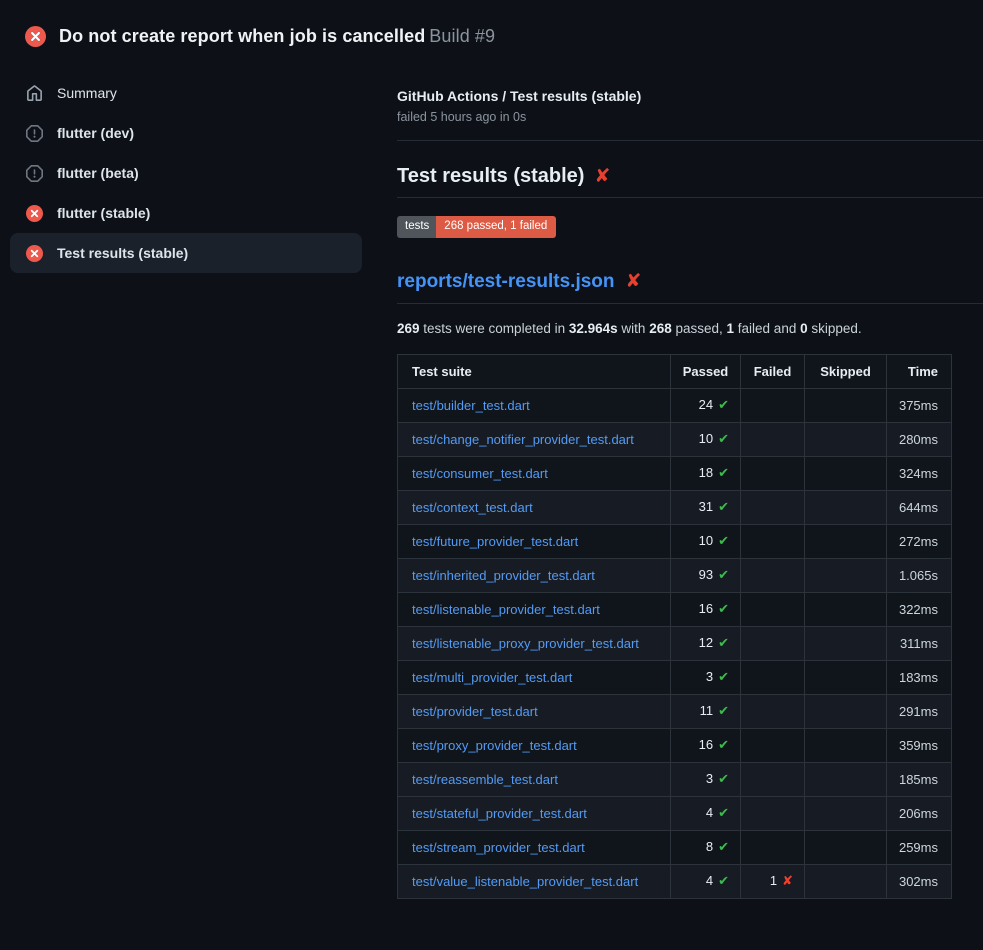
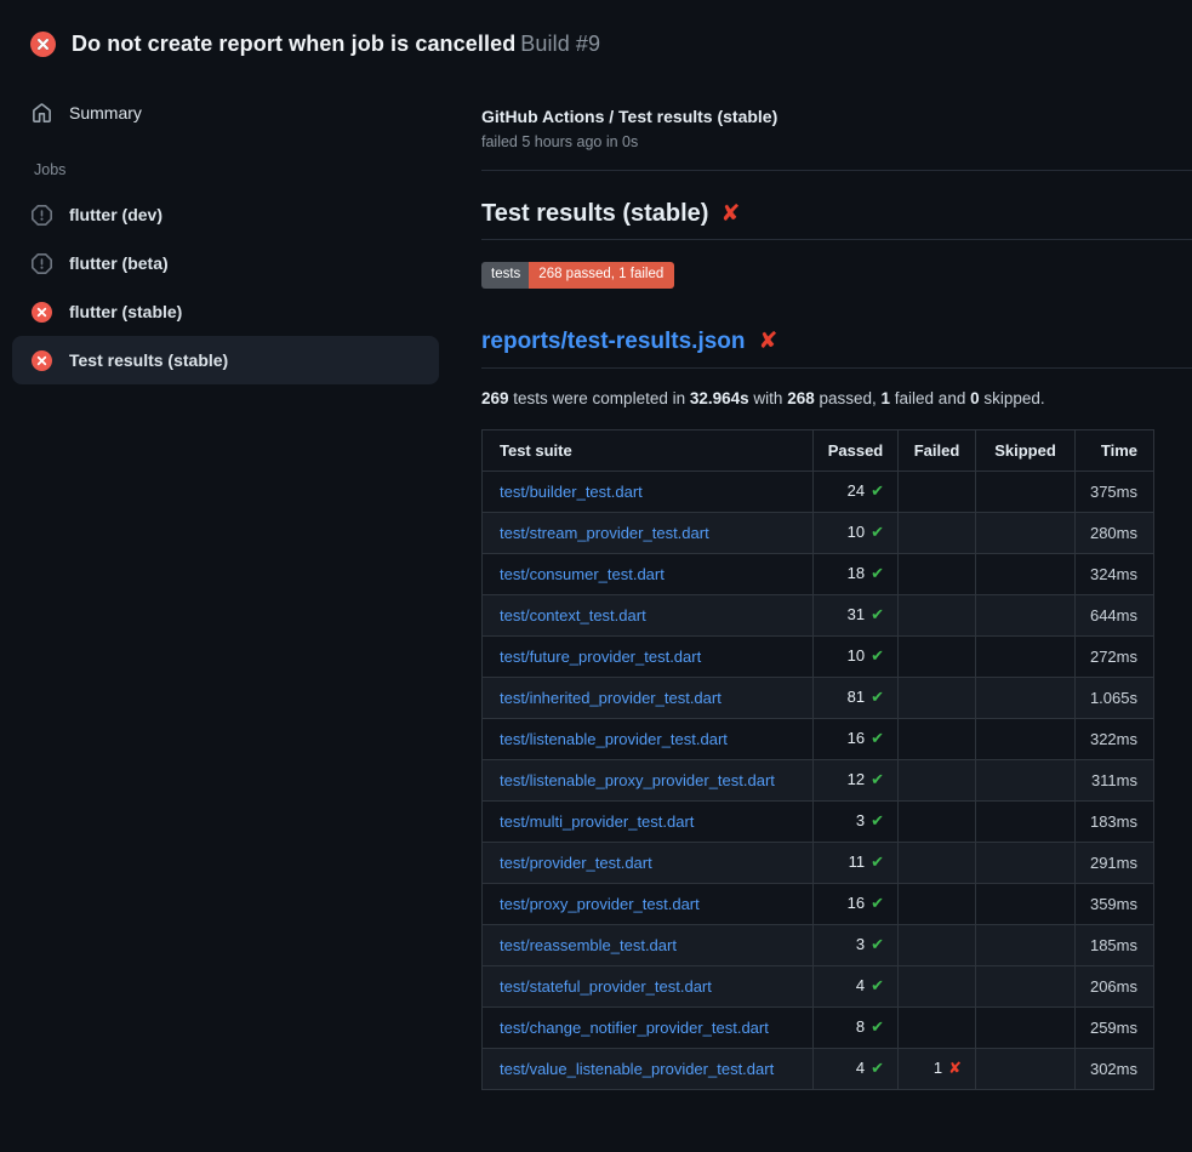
  Do not create report when job is cancelled Build #9
  Summary
+ Jobs
  flutter (dev)
  flutter (beta)
  flutter (stable)
  Test results (stable)
  GitHub Actions / Test results (stable)
  failed 5 hours ago in 0s
  Test results (stable)
  ✘
  tests
  268 passed, 1 failed
  reports/test-results.json
  ✘
  269 tests were completed in 32.964s with 268 passed, 1 failed and 0 skipped.
  Test suite	Passed	Failed	Skipped	Time
  test/builder_test.dart	24 ✔			375ms
- test/change_notifier_provider_test.dart	10 ✔			280ms
+ test/stream_provider_test.dart	10 ✔			280ms
  test/consumer_test.dart	18 ✔			324ms
  test/context_test.dart	31 ✔			644ms
  test/future_provider_test.dart	10 ✔			272ms
- test/inherited_provider_test.dart	93 ✔			1.065s
+ test/inherited_provider_test.dart	81 ✔			1.065s
  test/listenable_provider_test.dart	16 ✔			322ms
  test/listenable_proxy_provider_test.dart	12 ✔			311ms
  test/multi_provider_test.dart	3 ✔			183ms
  test/provider_test.dart	11 ✔			291ms
  test/proxy_provider_test.dart	16 ✔			359ms
  test/reassemble_test.dart	3 ✔			185ms
  test/stateful_provider_test.dart	4 ✔			206ms
- test/stream_provider_test.dart	8 ✔			259ms
+ test/change_notifier_provider_test.dart	8 ✔			259ms
  test/value_listenable_provider_test.dart	4 ✔	1 ✘		302ms
